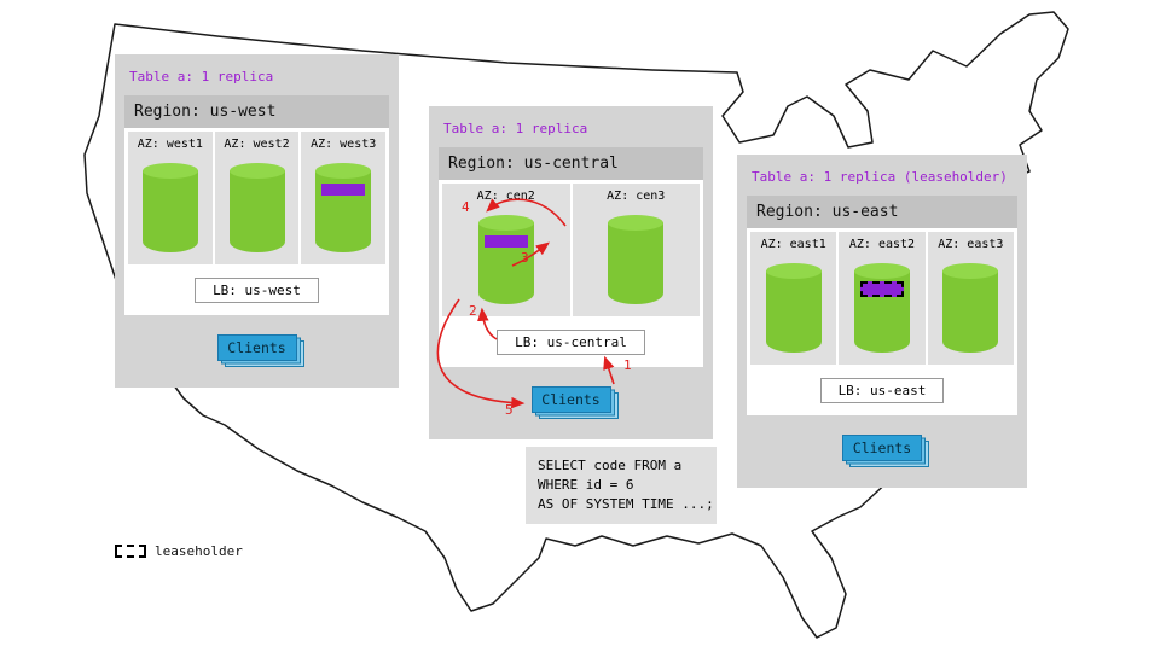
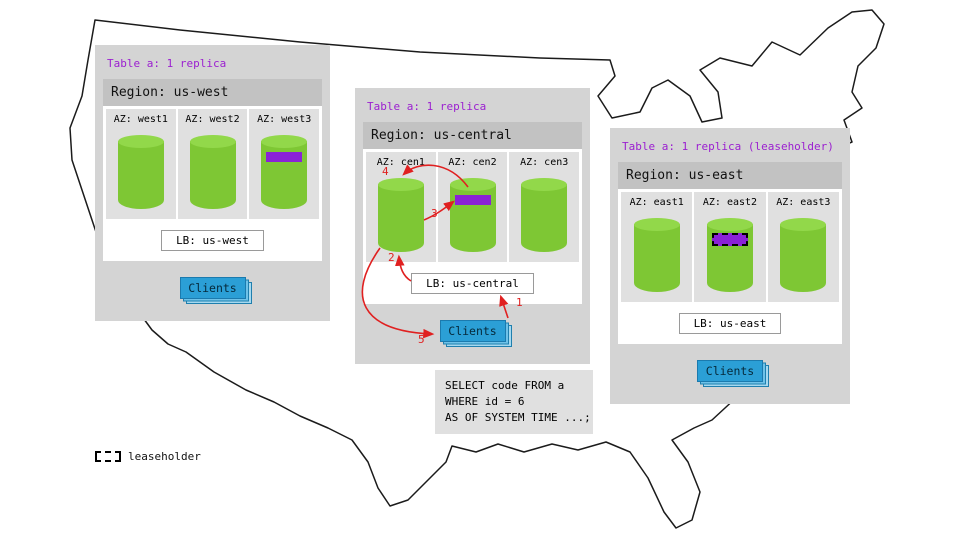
  Table a: 1 replica
  Region: us-west
  AZ: west1
  AZ: west2
  AZ: west3
  LB: us-west
  Clients
  Table a: 1 replica
  Region: us-central
+ AZ: cen1
  AZ: cen2
  AZ: cen3
  LB: us-central
  Clients
  SELECT code FROM a
  WHERE id = 6
  AS OF SYSTEM TIME ...
  Table a: 1 replica (leaseholder)
  Region: us-east
  AZ: east1
  AZ: east2
  AZ: east3
  LB: us-east
  Clients
  1
  2
  3
  4
  5
  leaseholder
